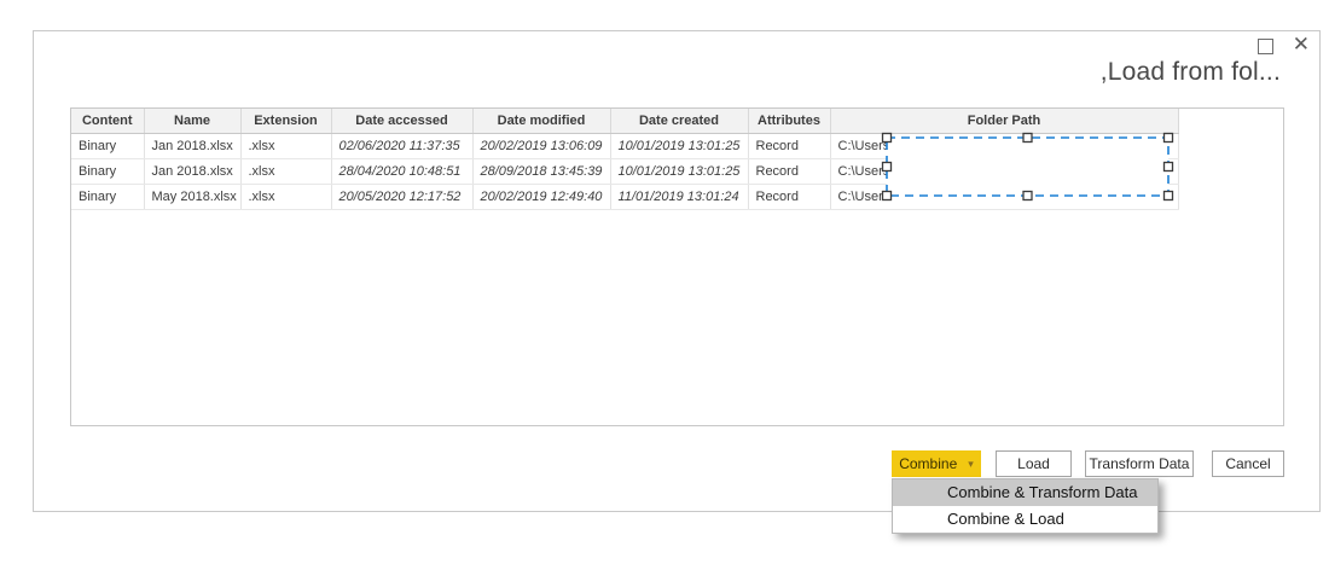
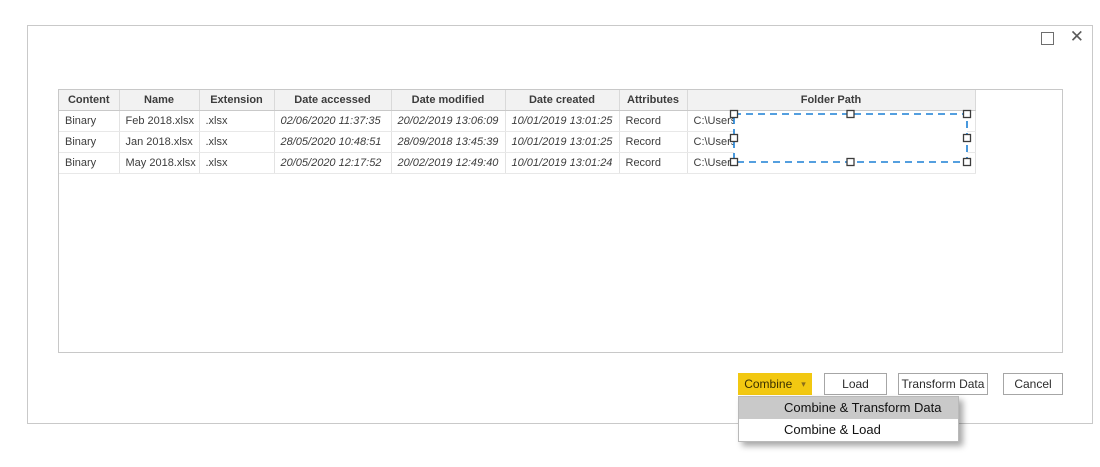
  ✕
- ,Load from fol...
  Content	Name	Extension	Date accessed	Date modified	Date created	Attributes	Folder Path
- Binary	Jan 2018.xlsx	.xlsx	02/06/2020 11:37:35	20/02/2019 13:06:09	10/01/2019 13:01:25	Record	C:\User
+ Binary	Feb 2018.xlsx	.xlsx	02/06/2020 11:37:35	20/02/2019 13:06:09	10/01/2019 13:01:25	Record	C:\User
- Binary	Jan 2018.xlsx	.xlsx	28/04/2020 10:48:51	28/09/2018 13:45:39	10/01/2019 13:01:25	Record	C:\User
+ Binary	Jan 2018.xlsx	.xlsx	28/05/2020 10:48:51	28/09/2018 13:45:39	10/01/2019 13:01:25	Record	C:\User
- Binary	May 2018.xlsx	.xlsx	20/05/2020 12:17:52	20/02/2019 12:49:40	11/01/2019 13:01:24	Record	C:\User
+ Binary	May 2018.xlsx	.xlsx	20/05/2020 12:17:52	20/02/2019 12:49:40	10/01/2019 13:01:24	Record	C:\User
  Combine
  ▾
  Load
  Transform Data
  Cancel
  Combine & Transform Data
  Combine & Load
